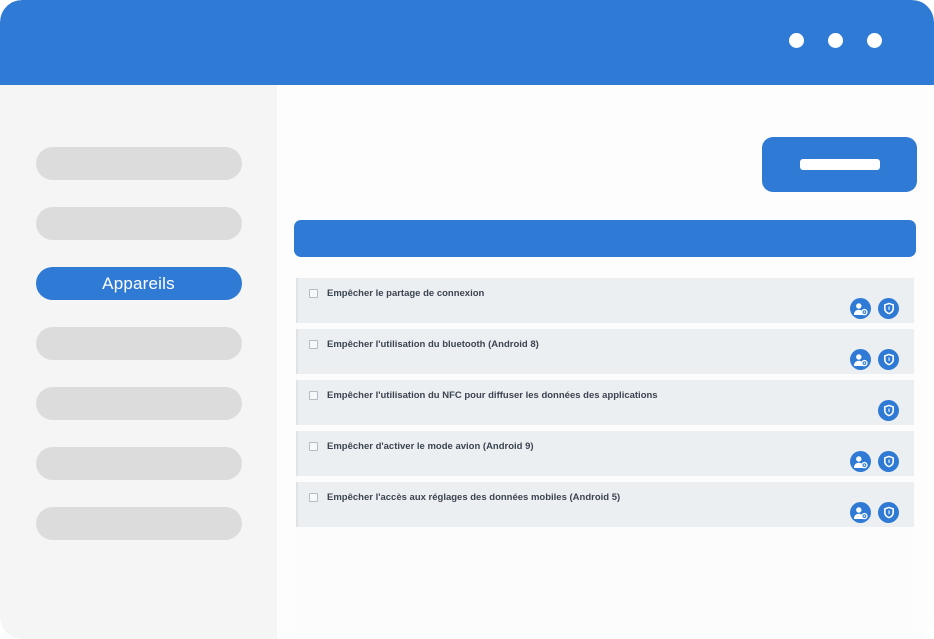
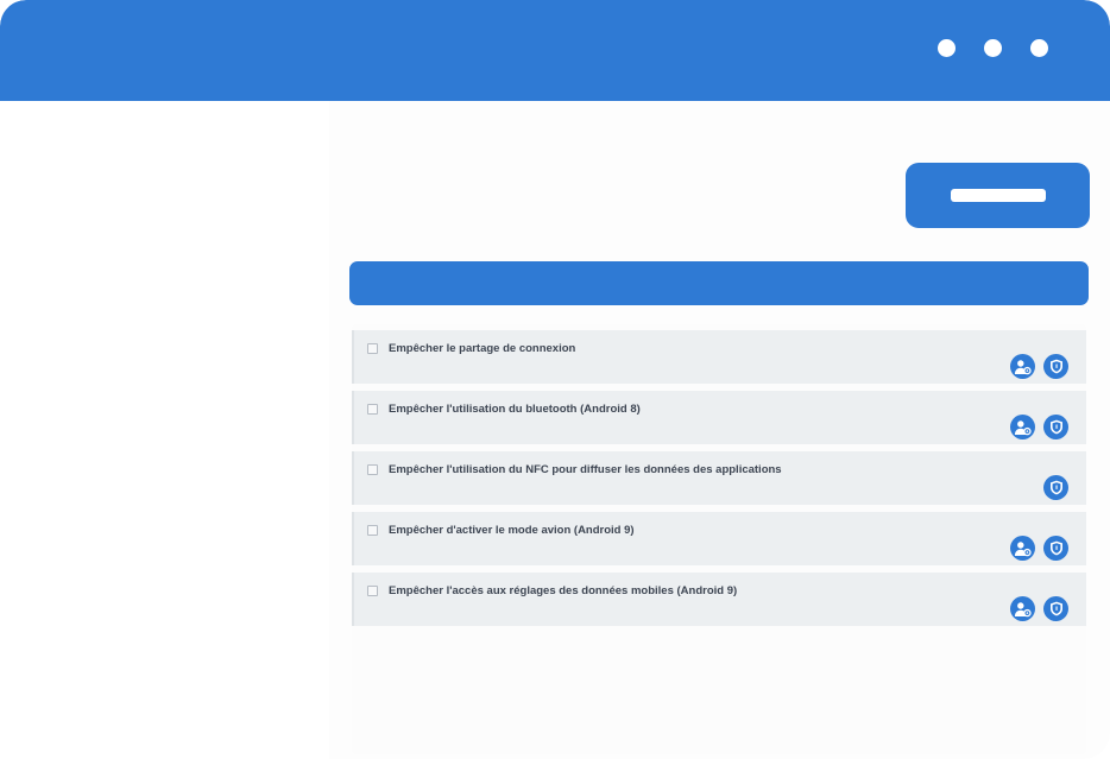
- Appareils
  Empêcher le partage de connexion
  Empêcher l'utilisation du bluetooth (Android 8)
  Empêcher l'utilisation du NFC pour diffuser les données des applications
  Empêcher d'activer le mode avion (Android 9)
- Empêcher l'accès aux réglages des données mobiles (Android 5)
+ Empêcher l'accès aux réglages des données mobiles (Android 9)
